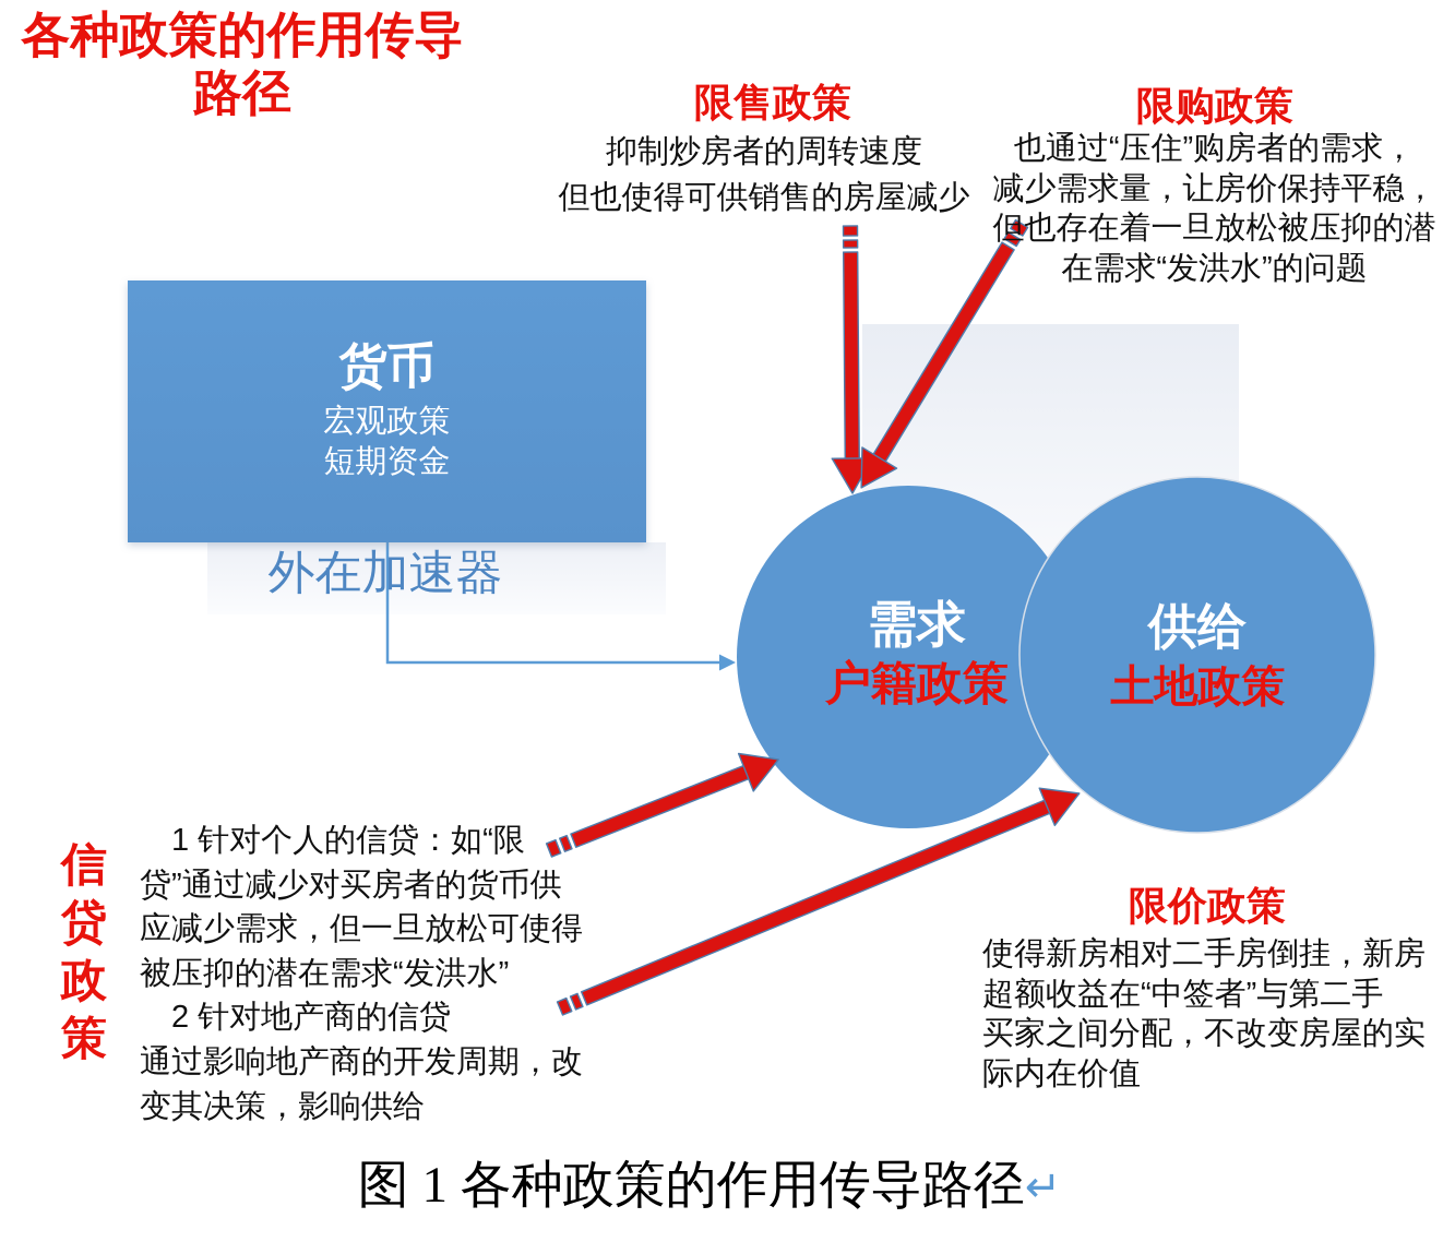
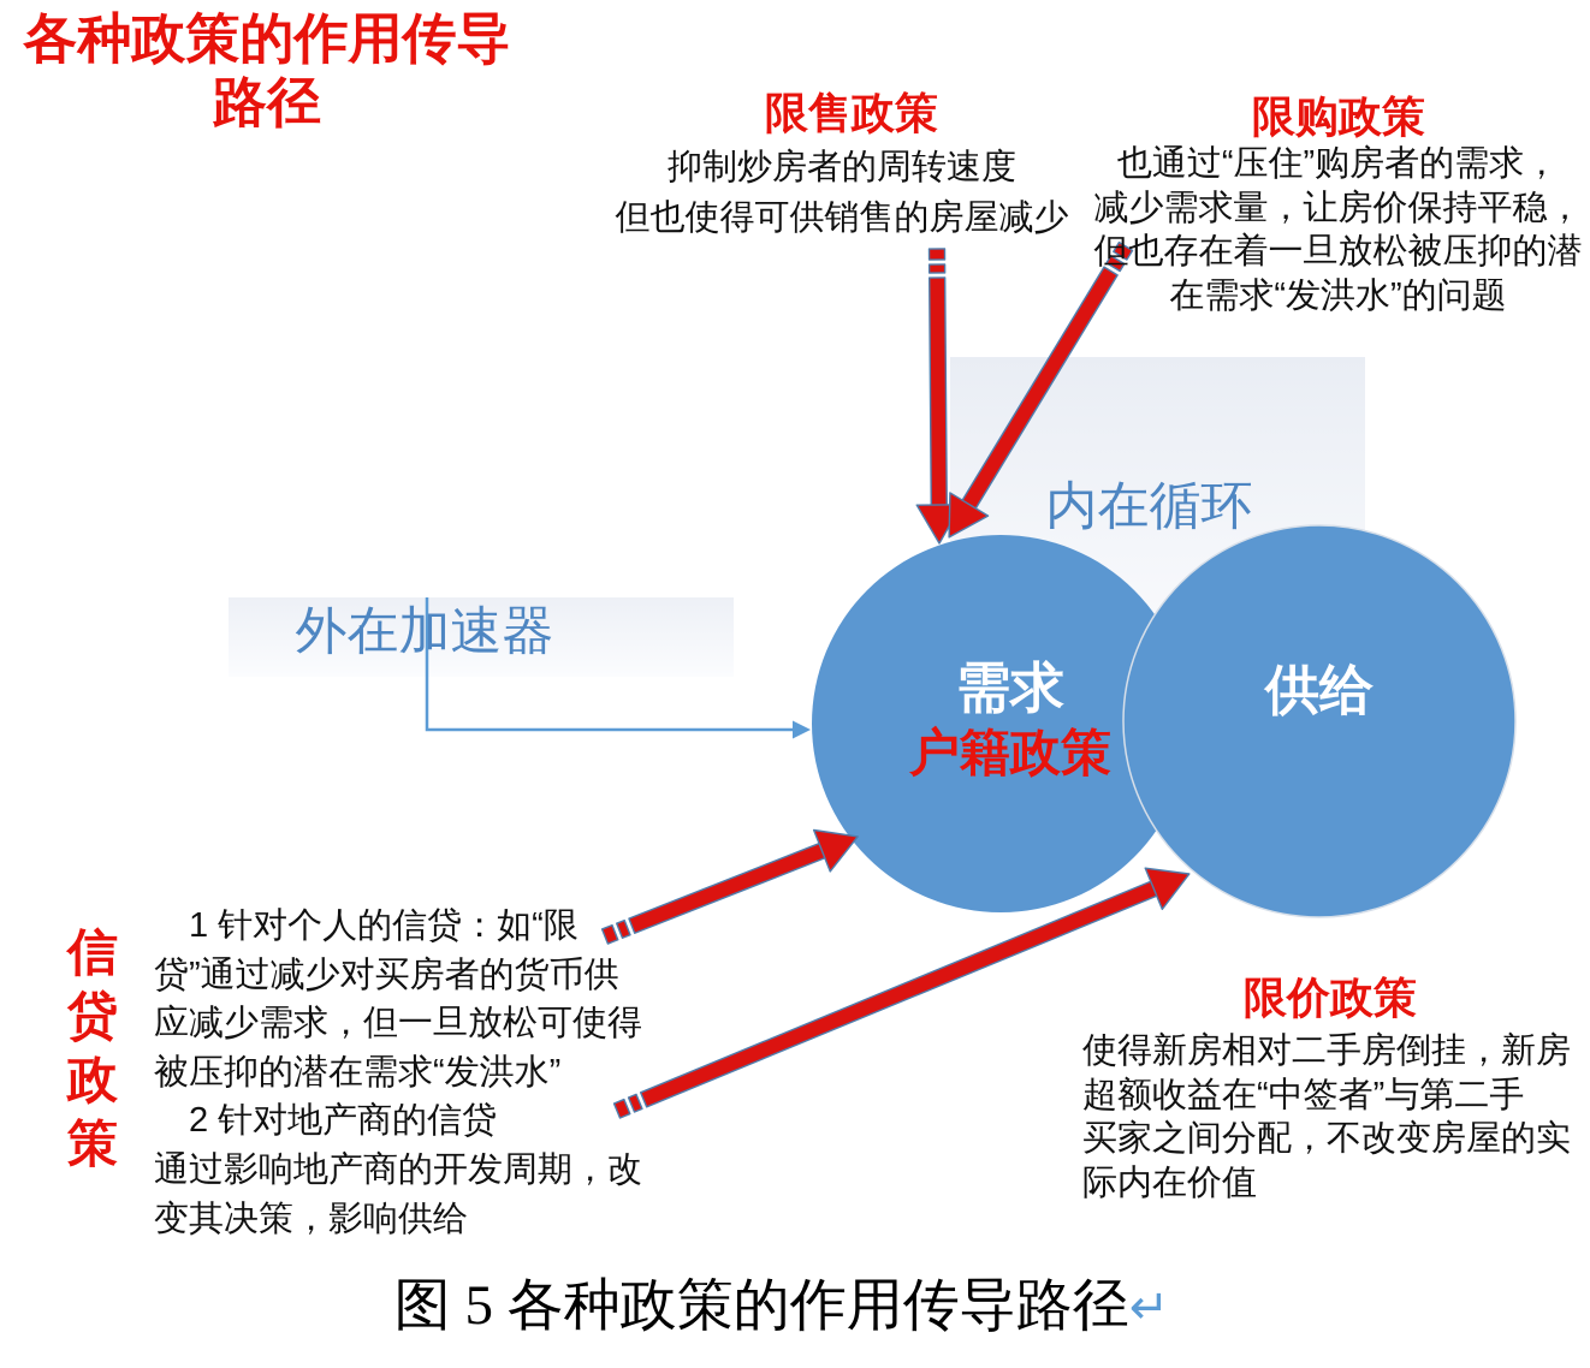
  各种政策的作用传导
  路径
  限售政策
  抑制炒房者的周转速度
  但也使得可供销售的房屋减少
  限购政策
  也通过“压住”购房者的需求，
  减少需求量，让房价保持平稳，
  但也存在着一旦放松被压抑的潜
  在需求“发洪水”的问题
- 货币
- 宏观政策
- 短期资金
  外在加速器
+ 内在循环
  需求
  户籍政策
  供给
- 土地政策
  信
  贷
  政
  策
  1 针对个人的信贷：如“限
  贷”通过减少对买房者的货币供
  应减少需求，但一旦放松可使得
  被压抑的潜在需求“发洪水”
  2 针对地产商的信贷
  通过影响地产商的开发周期，改
  变其决策，影响供给
  限价政策
  使得新房相对二手房倒挂，新房
  超额收益在“中签者”与第二手
  买家之间分配，不改变房屋的实
  际内在价值
- 图 1 各种政策的作用传导路径↵
+ 图 5 各种政策的作用传导路径↵
